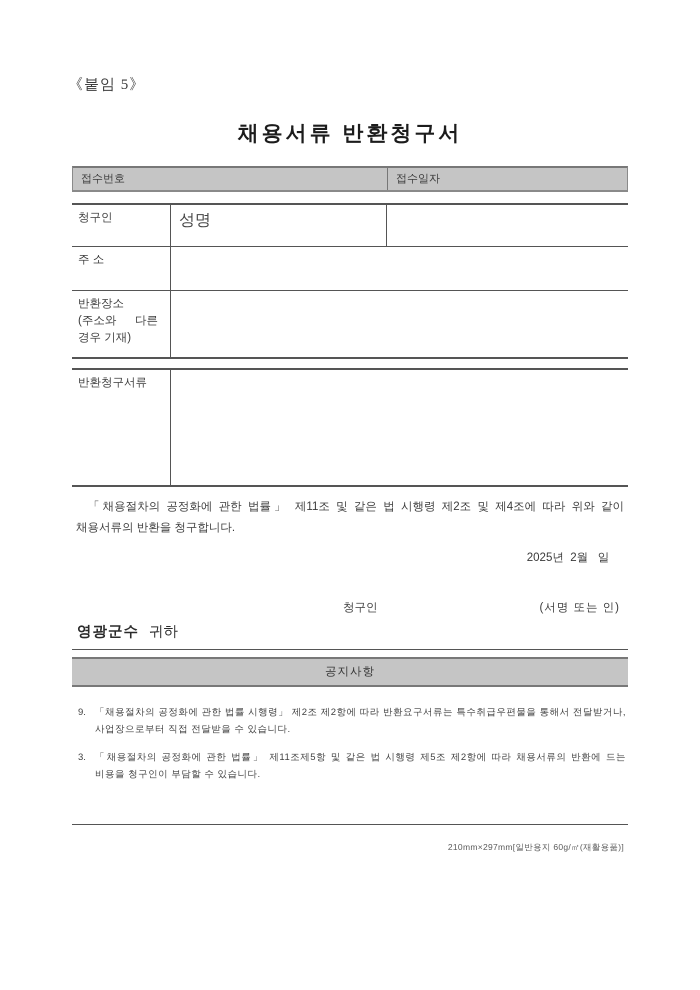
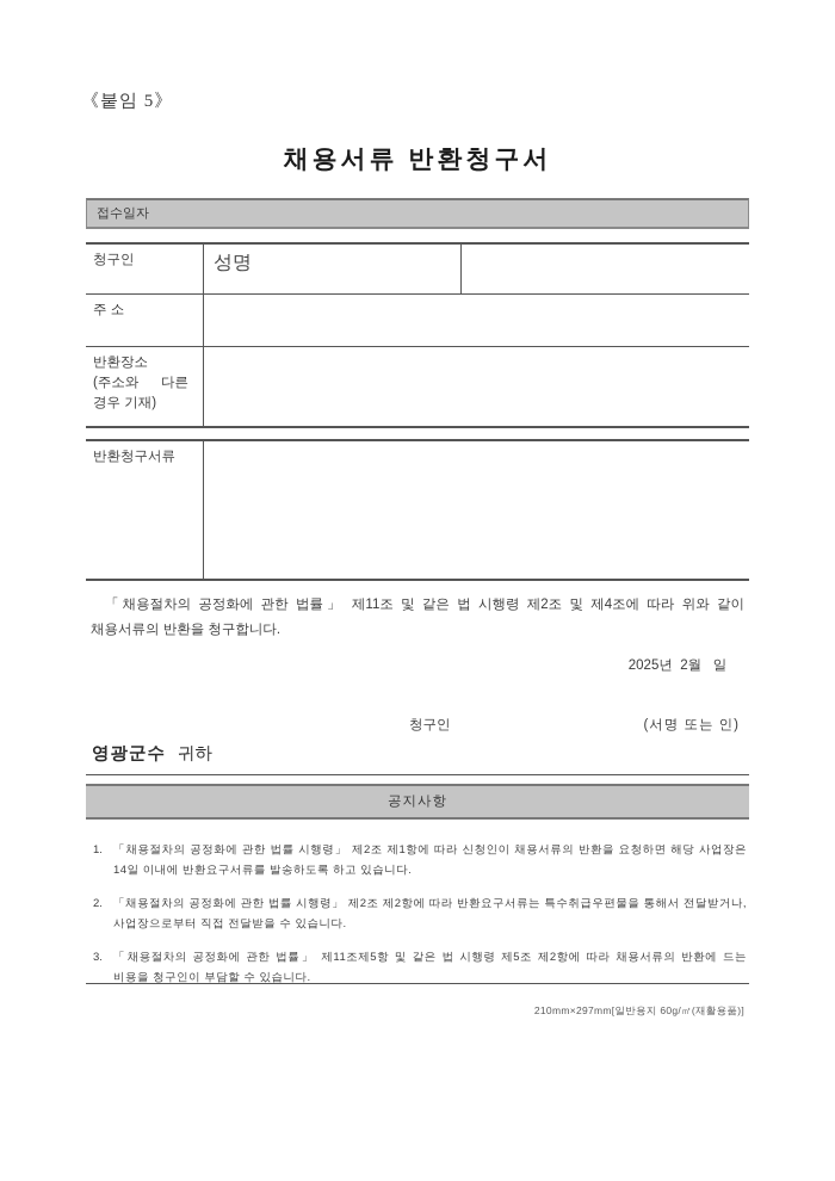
  《붙임 5》
  채용서류 반환청구서
- 접수번호
  접수일자
  청구인
  성명
  주 소
  반환장소
  (주소와
  다른
  경우 기재)
  반환청구서류
  「채용절차의 공정화에 관한 법률」 제11조 및 같은 법 시행령 제2조 및 제4조에 따라 위와 같이 채용서류의 반환을 청구합니다.
  2025년 2월 일
  청구인
  (서명 또는 인)
  영광군수 귀하
  공지사항
+ 1.
+ 「채용절차의 공정화에 관한 법률 시행령」 제2조 제1항에 따라 신청인이 채용서류의 반환을 요청하면 해당 사업장은 14일 이내에 반환요구서류를 발송하도록 하고 있습니다.
- 9.
+ 2.
  「채용절차의 공정화에 관한 법률 시행령」 제2조 제2항에 따라 반환요구서류는 특수취급우편물을 통해서 전달받거나, 사업장으로부터 직접 전달받을 수 있습니다.
  3.
  「채용절차의 공정화에 관한 법률」 제11조제5항 및 같은 법 시행령 제5조 제2항에 따라 채용서류의 반환에 드는 비용을 청구인이 부담할 수 있습니다.
  210mm×297mm[일반용지 60g/㎡(재활용품)]
